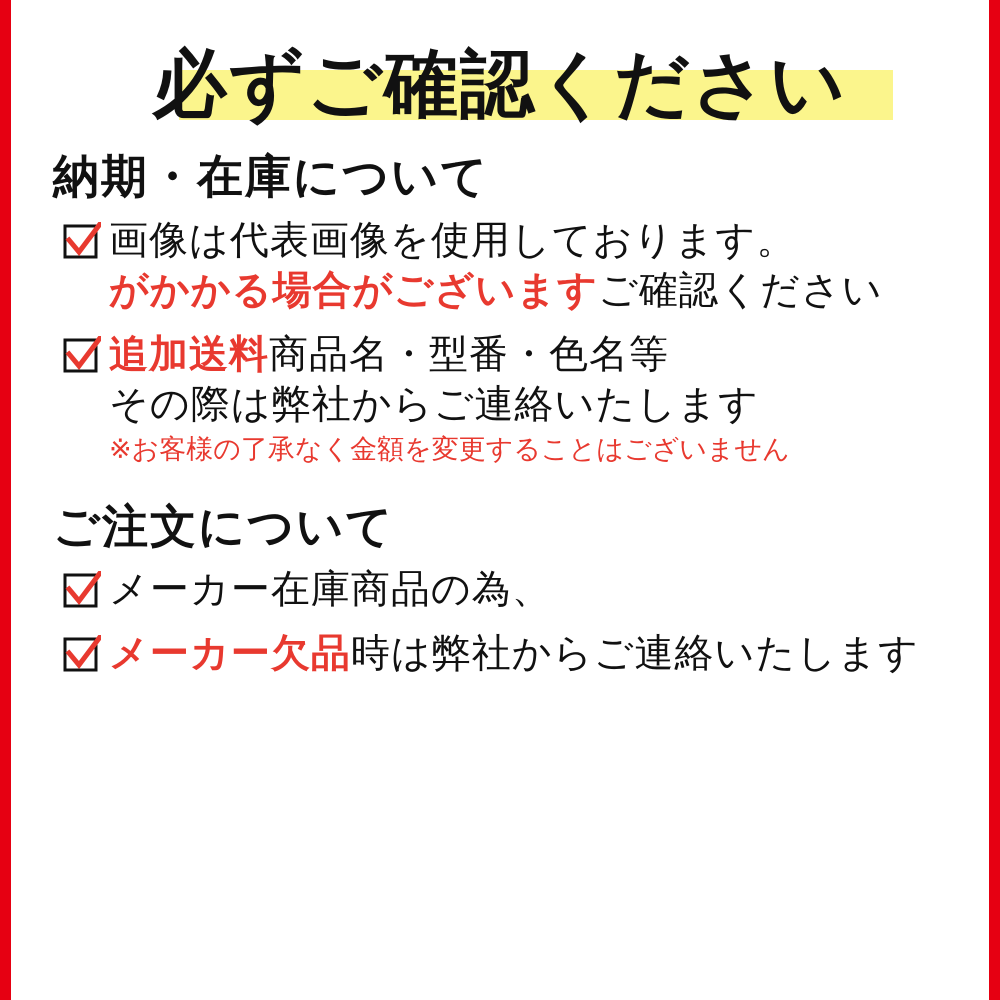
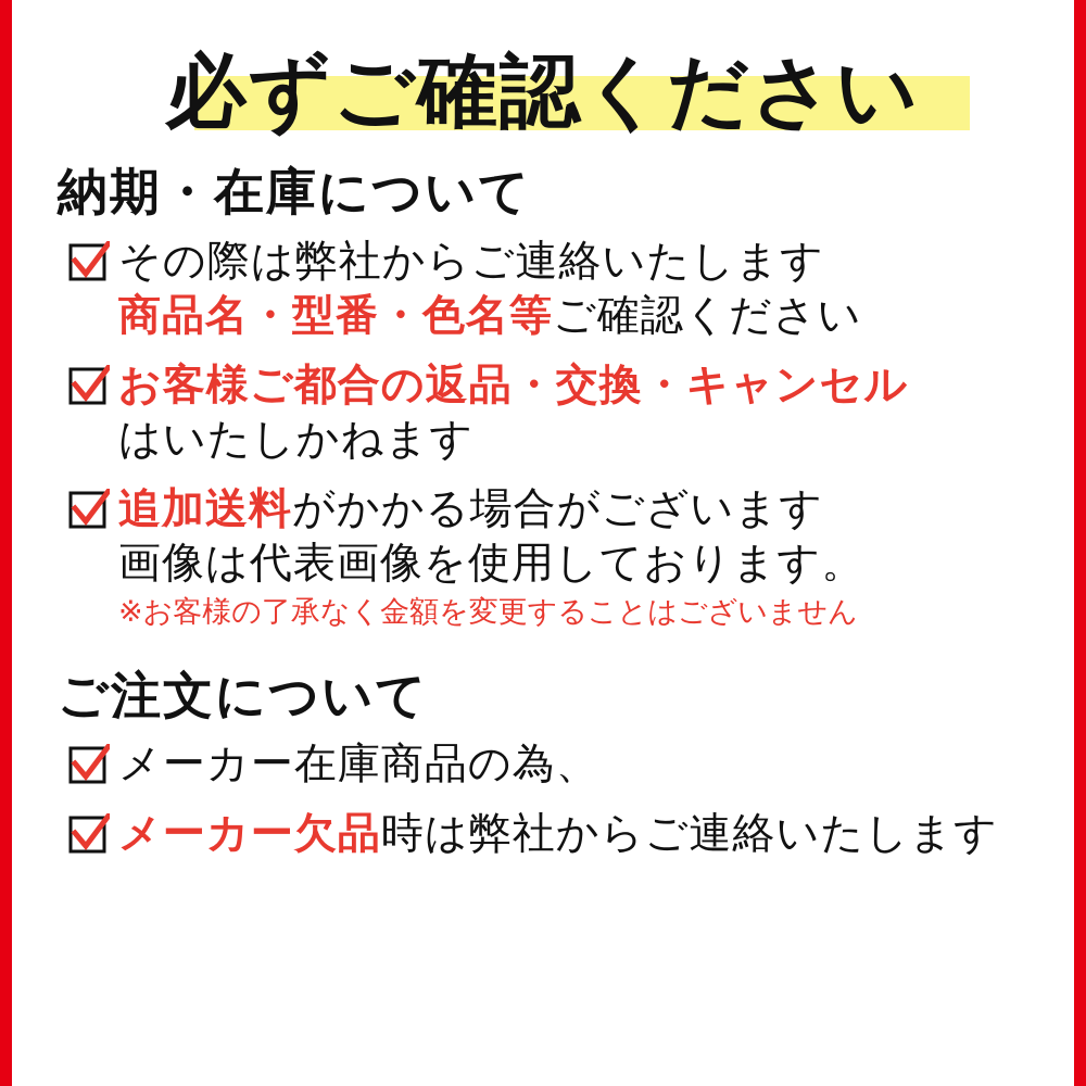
  必ずご確認ください
  納期・在庫について
- 画像は代表画像を使用しております。
+ その際は弊社からご連絡いたします
- がかかる場合がございますご確認ください
+ 商品名・型番・色名等ご確認ください
+ お客様ご都合の返品・交換・キャンセル
+ はいたしかねます
- 追加送料商品名・型番・色名等
+ 追加送料がかかる場合がございます
- その際は弊社からご連絡いたします
+ 画像は代表画像を使用しております。
  ※お客様の了承なく金額を変更することはございません
  ご注文について
  メーカー在庫商品の為、
  メーカー欠品時は弊社からご連絡いたします
